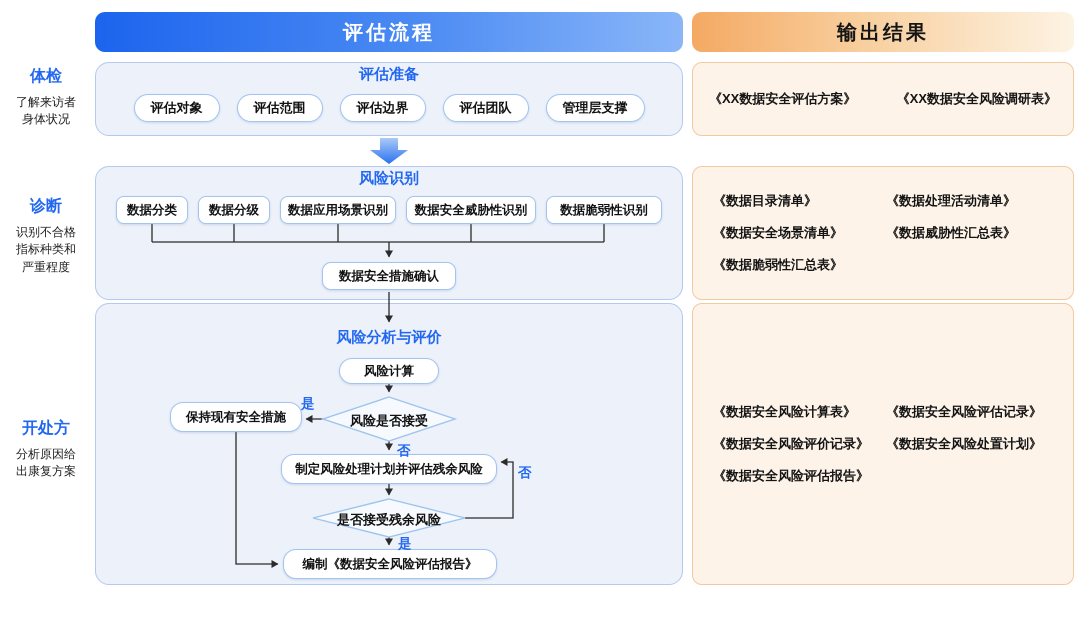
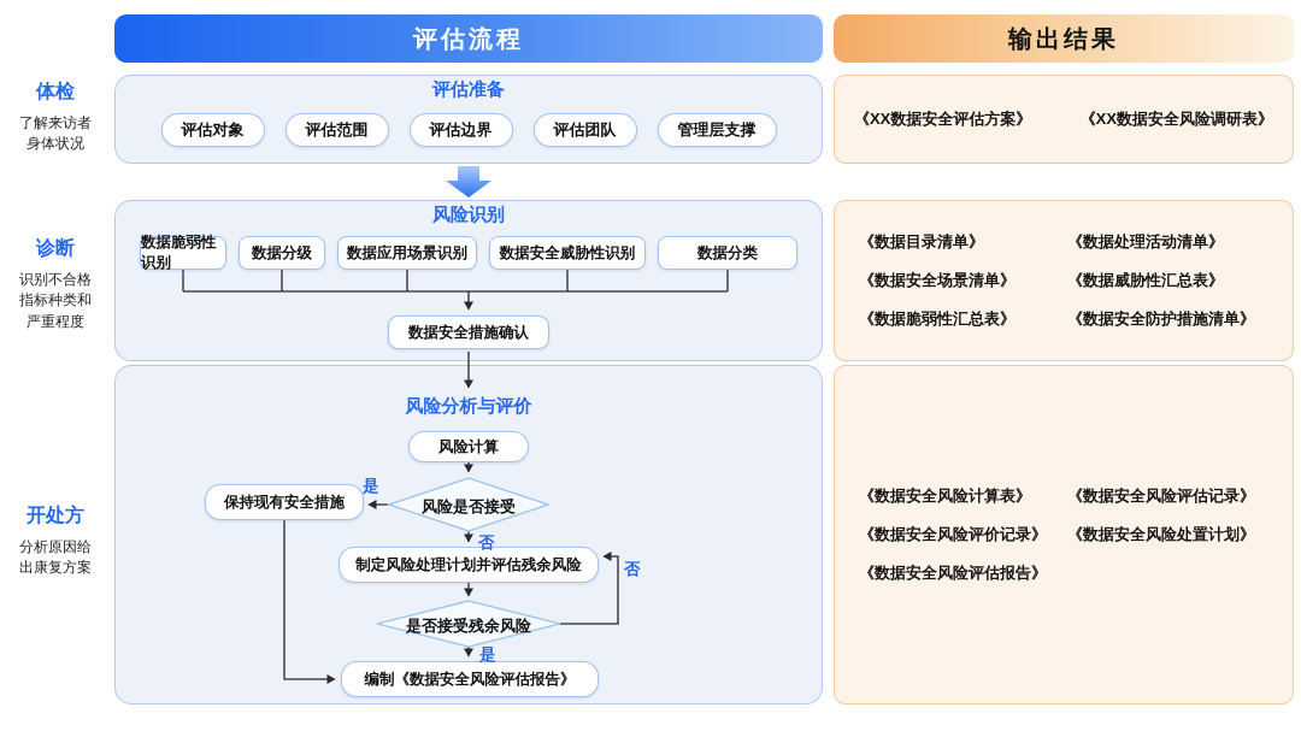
  评估流程
  输出结果
  体检
  了解来访者
  身体状况
  诊断
  识别不合格
  指标种类和
  严重程度
  开处方
  分析原因给
  出康复方案
  评估准备
  评估对象
  评估范围
  评估边界
  评估团队
  管理层支撑
  风险识别
- 数据分类
+ 数据脆弱性识别
  数据分级
  数据应用场景识别
  数据安全威胁性识别
- 数据脆弱性识别
+ 数据分类
  数据安全措施确认
  风险分析与评价
  风险计算
  风险是否接受
  保持现有安全措施
  制定风险处理计划并评估残余风险
  是否接受残余风险
  编制《数据安全风险评估报告》
  是
  否
  否
  是
  《XX数据安全评估方案》
  《XX数据安全风险调研表》
  《数据目录清单》
  《数据处理活动清单》
  《数据安全场景清单》
  《数据威胁性汇总表》
  《数据脆弱性汇总表》
+ 《数据安全防护措施清单》
  《数据安全风险计算表》
  《数据安全风险评估记录》
  《数据安全风险评价记录》
  《数据安全风险处置计划》
  《数据安全风险评估报告》
